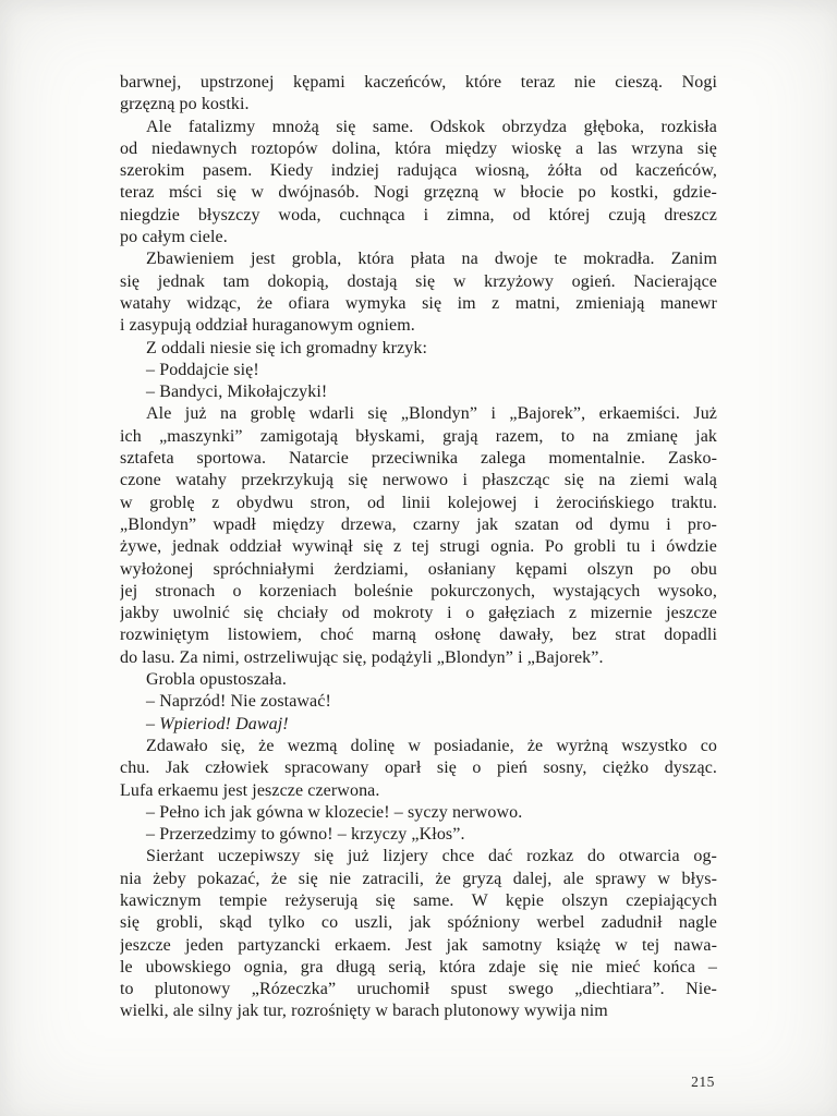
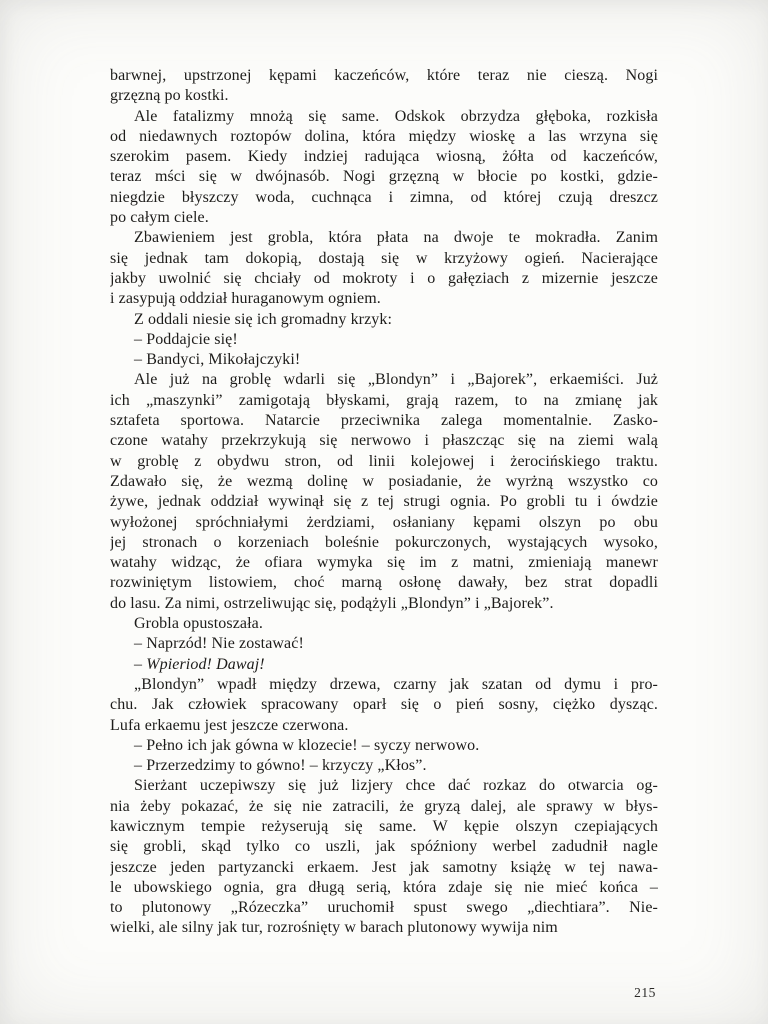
  barwnej, upstrzonej kępami kaczeńców, które teraz nie cieszą. Nogi
  grzęzną po kostki.
  Ale fatalizmy mnożą się same. Odskok obrzydza głęboka, rozkisła
  od niedawnych roztopów dolina, która między wioskę a las wrzyna się
  szerokim pasem. Kiedy indziej radująca wiosną, żółta od kaczeńców,
  teraz mści się w dwójnasób. Nogi grzęzną w błocie po kostki, gdzie-
  niegdzie błyszczy woda, cuchnąca i zimna, od której czują dreszcz
  po całym ciele.
  Zbawieniem jest grobla, która płata na dwoje te mokradła. Zanim
  się jednak tam dokopią, dostają się w krzyżowy ogień. Nacierające
- watahy widząc, że ofiara wymyka się im z matni, zmieniają manewr
+ jakby uwolnić się chciały od mokroty i o gałęziach z mizernie jeszcze
  i zasypują oddział huraganowym ogniem.
  Z oddali niesie się ich gromadny krzyk:
  – Poddajcie się!
  – Bandyci, Mikołajczyki!
  Ale już na groblę wdarli się „Blondyn” i „Bajorek”, erkaemiści. Już
  ich „maszynki” zamigotają błyskami, grają razem, to na zmianę jak
  sztafeta sportowa. Natarcie przeciwnika zalega momentalnie. Zasko-
  czone watahy przekrzykują się nerwowo i płaszcząc się na ziemi walą
  w groblę z obydwu stron, od linii kolejowej i żerocińskiego traktu.
- „Blondyn” wpadł między drzewa, czarny jak szatan od dymu i pro-
+ Zdawało się, że wezmą dolinę w posiadanie, że wyrżną wszystko co
  żywe, jednak oddział wywinął się z tej strugi ognia. Po grobli tu i ówdzie
  wyłożonej spróchniałymi żerdziami, osłaniany kępami olszyn po obu
  jej stronach o korzeniach boleśnie pokurczonych, wystających wysoko,
- jakby uwolnić się chciały od mokroty i o gałęziach z mizernie jeszcze
+ watahy widząc, że ofiara wymyka się im z matni, zmieniają manewr
  rozwiniętym listowiem, choć marną osłonę dawały, bez strat dopadli
  do lasu. Za nimi, ostrzeliwując się, podążyli „Blondyn” i „Bajorek”.
  Grobla opustoszała.
  – Naprzód! Nie zostawać!
  – Wpieriod! Dawaj!
- Zdawało się, że wezmą dolinę w posiadanie, że wyrżną wszystko co
+ „Blondyn” wpadł między drzewa, czarny jak szatan od dymu i pro-
  chu. Jak człowiek spracowany oparł się o pień sosny, ciężko dysząc.
  Lufa erkaemu jest jeszcze czerwona.
  – Pełno ich jak gówna w klozecie! – syczy nerwowo.
  – Przerzedzimy to gówno! – krzyczy „Kłos”.
  Sierżant uczepiwszy się już lizjery chce dać rozkaz do otwarcia og-
  nia żeby pokazać, że się nie zatracili, że gryzą dalej, ale sprawy w błys-
  kawicznym tempie reżyserują się same. W kępie olszyn czepiających
  się grobli, skąd tylko co uszli, jak spóźniony werbel zadudnił nagle
  jeszcze jeden partyzancki erkaem. Jest jak samotny książę w tej nawa-
  le ubowskiego ognia, gra długą serią, która zdaje się nie mieć końca –
  to plutonowy „Rózeczka” uruchomił spust swego „diechtiara”. Nie-
  wielki, ale silny jak tur, rozrośnięty w barach plutonowy wywija nim
  215
